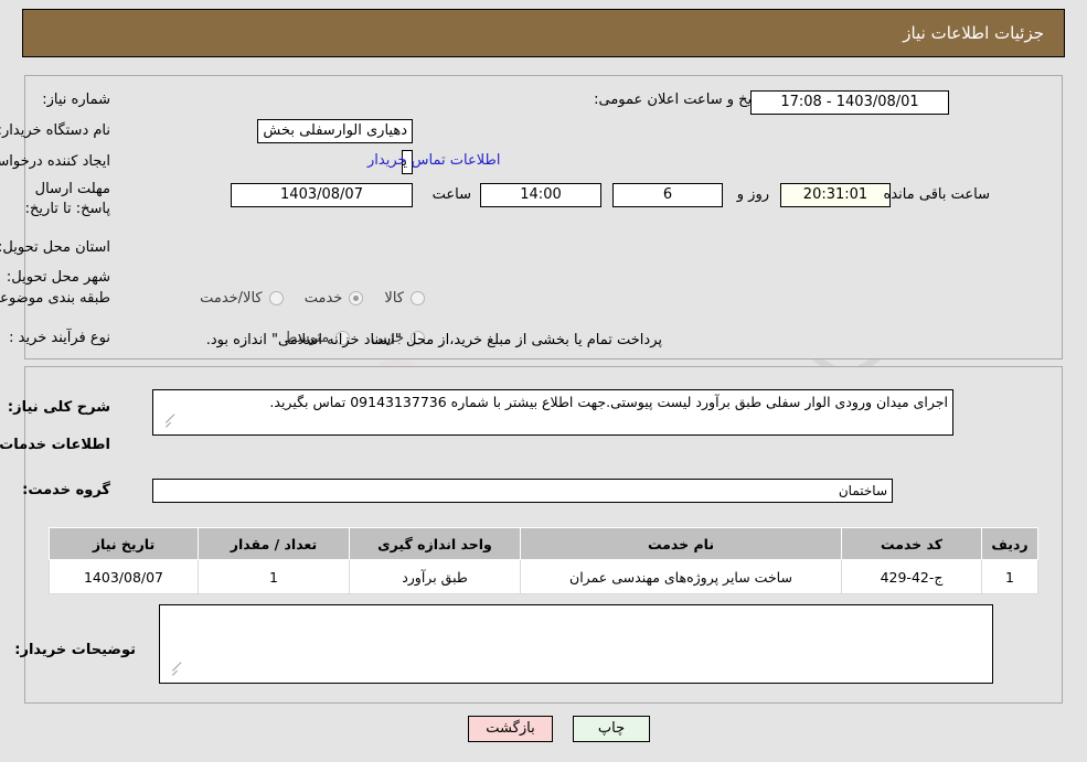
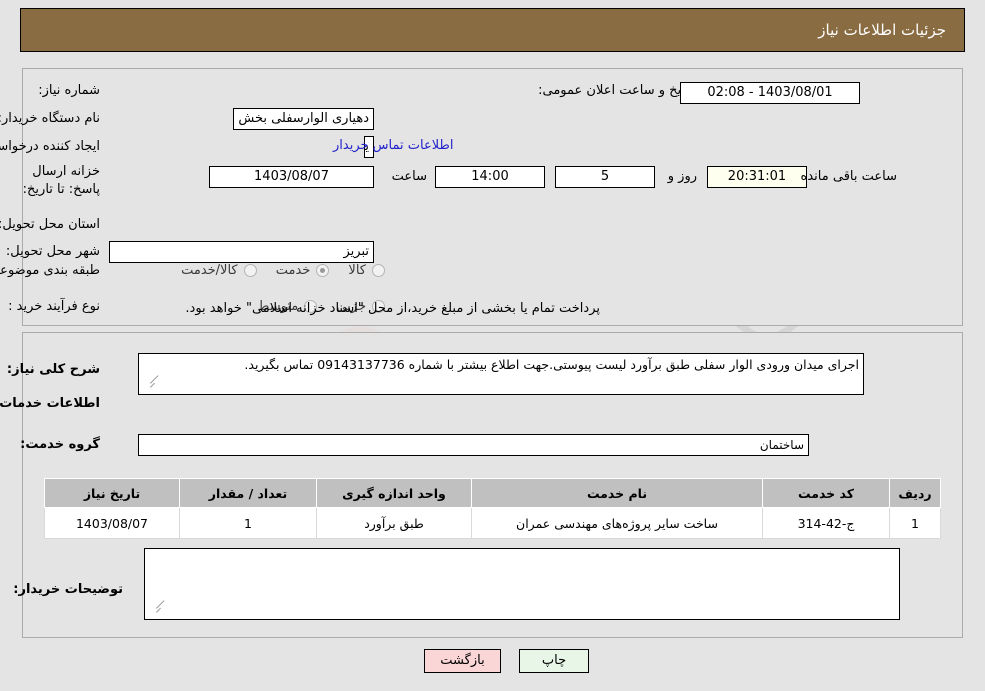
  جزئیات اطلاعات نیاز
  شماره نیاز:
  خ و ساعت اعلان عمومی:
- 1403/08/01 - 17:08
+ 1403/08/01 - 02:08
  نام دستگاه خریدار
  ایجاد کننده درخواس
  اطلاعات تماس خریدار
- مهلت ارسال پاسخ: تا تاریخ:
+ خزانه ارسال پاسخ: تا تاریخ:
  1403/08/07
  ساعت
  14:00
- 6
+ 5
  روز و
  20:31:01
  ساعت باقی مانده
  استان محل تحویل:
  شهر محل تحویل:
+ تبریز
  طبقه بندی موضوع
  کالا
  خدمت
  کالا/خدمت
  نوع فرآیند خرید :
  جزیی
  متوسط
- پرداخت تمام یا بخشی از مبلغ خرید،از محل "اسناد خزانه اسلامی" اندازه بود.
+ پرداخت تمام یا بخشی از مبلغ خرید،از محل "اسناد خزانه اسلامی" خواهد بود.
  شرح کلی نیاز:
  اجرای میدان ورودی الوار سفلی طبق برآورد لیست پیوستی.جهت اطلاع بیشتر با شماره 09143137736 تماس بگیرید.
  گروه خدمت:
  ساختمان
  ردیف	کد خدمت	نام خدمت	واحد اندازه گیری	تعداد / مقدار	تاریخ نیاز
- 1	ج-42-429	ساخت سایر پروژه‌های مهندسی عمران	طبق برآورد	1	1403/08/07
+ 1	ج-42-314	ساخت سایر پروژه‌های مهندسی عمران	طبق برآورد	1	1403/08/07
  توضیحات خریدار:
  چاپ
  بازگشت
